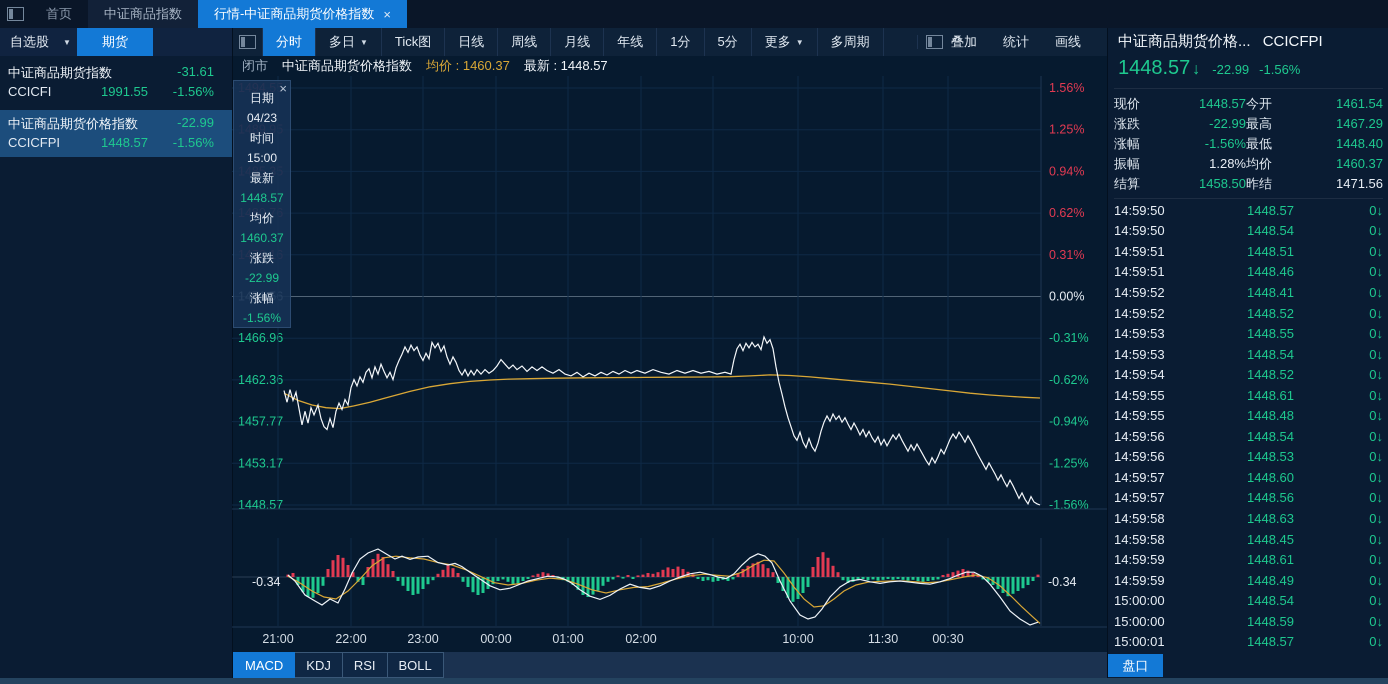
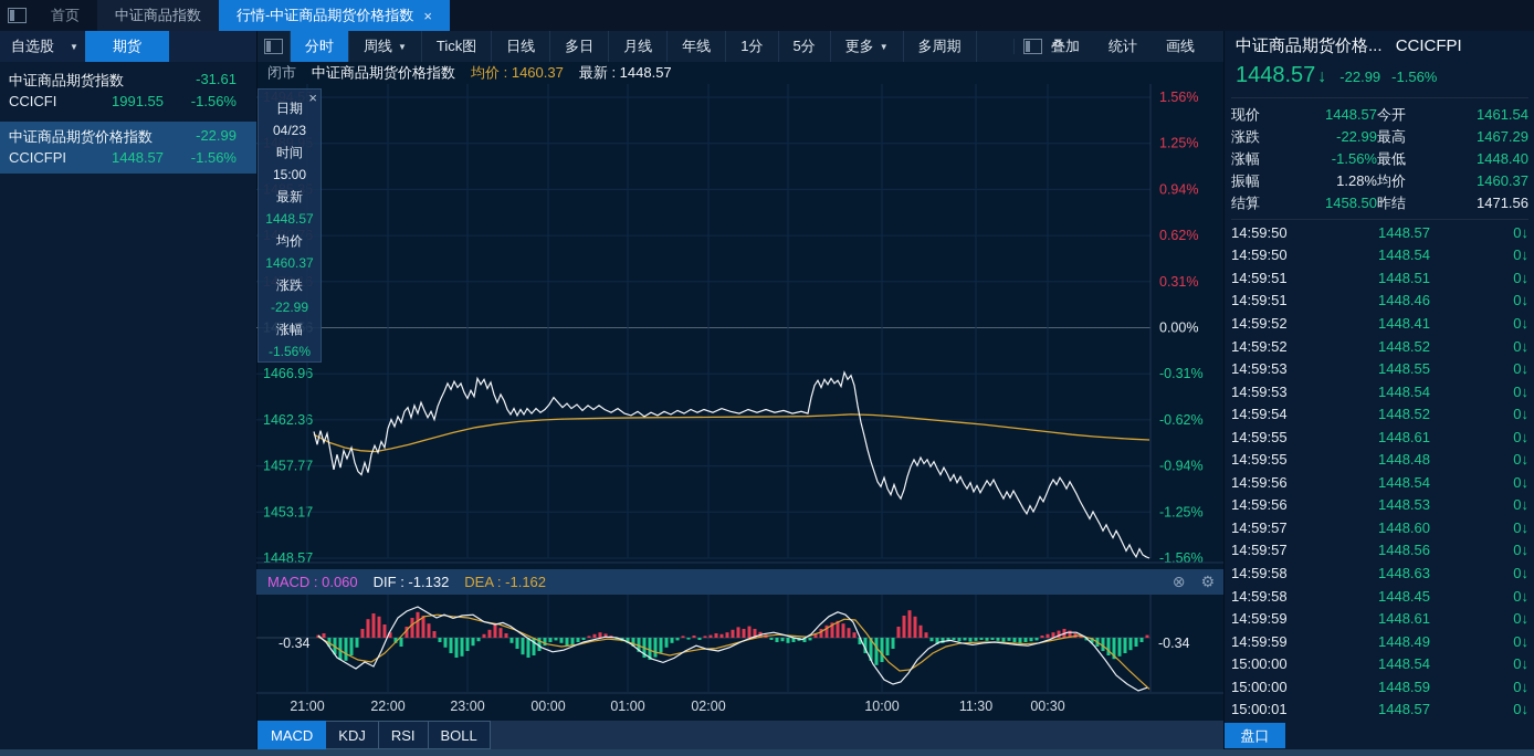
  首页
  中证商品指数
  行情-中证商品期货价格指数
  ×
  自选股
  ▼
  期货
  中证商品期货指数
  -31.61
  CCICFI
  1991.55
  -1.56%
  中证商品期货价格指数
  -22.99
  CCICFPI
  1448.57
  -1.56%
  分时
- 多日
+ 周线
  ▼
  Tick图
  日线
- 周线
+ 多日
  月线
  年线
  1分
  5分
  更多
  ▼
  多周期
  叠加
  统计
  画线
  闭市
  中证商品期货价格指数
  均价 : 1460.37
  最新 : 1448.57
  1.56%
  1.25%
  0.94%
  0.62%
  0.31%
  0.00%
  1466.96
  -0.31%
  1462.36
  -0.62%
  1457.77
  -0.94%
  1453.17
  -1.25%
  1448.57
  -1.56%
  ×
  日期
  04/23
  时间
  15:00
  最新
  1448.57
  均价
  1460.37
  涨跌
  -22.99
  涨幅
  -1.56%
+ MACD : 0.060
+ DIF : -1.132
+ DEA : -1.162
+ ⊗
+ ⚙
  -0.34
  -0.34
  21:00
  22:00
  23:00
  00:00
  01:00
  02:00
  10:00
  11:30
  00:30
  MACD
  KDJ
  RSI
  BOLL
  中证商品期货价格... CCICFPI
  1448.57
  ↓
  -22.99
  -1.56%
  现价
  1448.57
  今开
  1461.54
  涨跌
  -22.99
  最高
  1467.29
  涨幅
  -1.56%
  最低
  1448.40
  振幅
  1.28%
  均价
  1460.37
  结算
  1458.50
  昨结
  1471.56
  14:59:50
  1448.57
  0↓
  14:59:50
  1448.54
  0↓
  14:59:51
  1448.51
  0↓
  14:59:51
  1448.46
  0↓
  14:59:52
  1448.41
  0↓
  14:59:52
  1448.52
  0↓
  14:59:53
  1448.55
  0↓
  14:59:53
  1448.54
  0↓
  14:59:54
  1448.52
  0↓
  14:59:55
  1448.61
  0↓
  14:59:55
  1448.48
  0↓
  14:59:56
  1448.54
  0↓
  14:59:56
  1448.53
  0↓
  14:59:57
  1448.60
  0↓
  14:59:57
  1448.56
  0↓
  14:59:58
  1448.63
  0↓
  14:59:58
  1448.45
  0↓
  14:59:59
  1448.61
  0↓
  14:59:59
  1448.49
  0↓
  15:00:00
  1448.54
  0↓
  15:00:00
  1448.59
  0↓
  15:00:01
  1448.57
  0↓
  盘口
